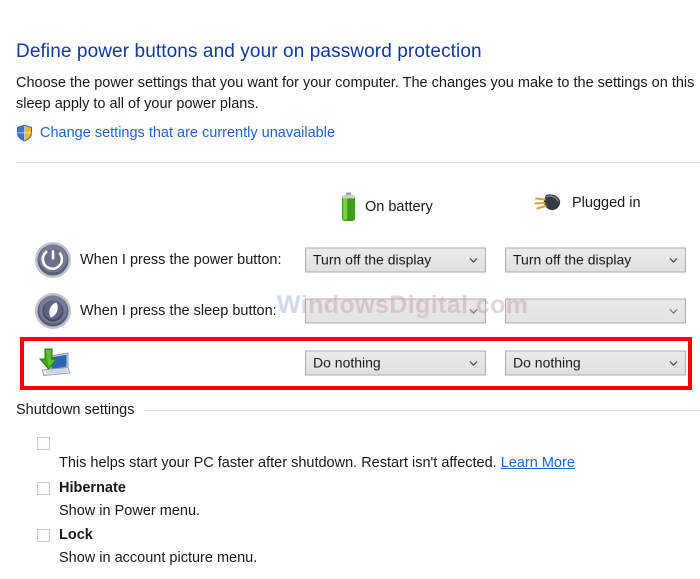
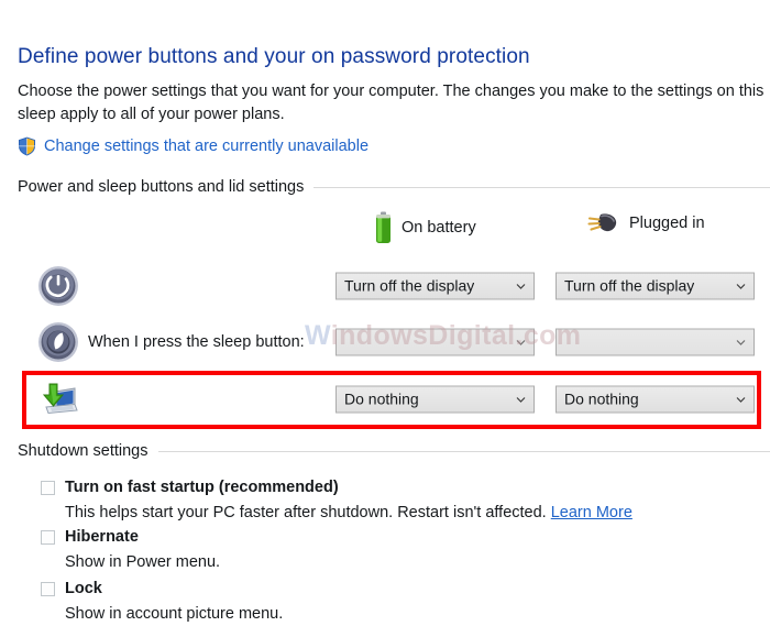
  Define power buttons and your on password protection
  Choose the power settings that you want for your computer. The changes you make to the settings on this sleep apply to all of your power plans.
  Change settings that are currently unavailable
+ Power and sleep buttons and lid settings
  On battery
  Plugged in
- When I press the power button:
  Turn off the display
  Turn off the display
  When I press the sleep button:
  WindowsDigital.com
  Do nothing
  Do nothing
  Shutdown settings
+ Turn on fast startup (recommended)
  This helps start your PC faster after shutdown. Restart isn't affected. Learn More
  Hibernate
  Show in Power menu.
  Lock
  Show in account picture menu.
